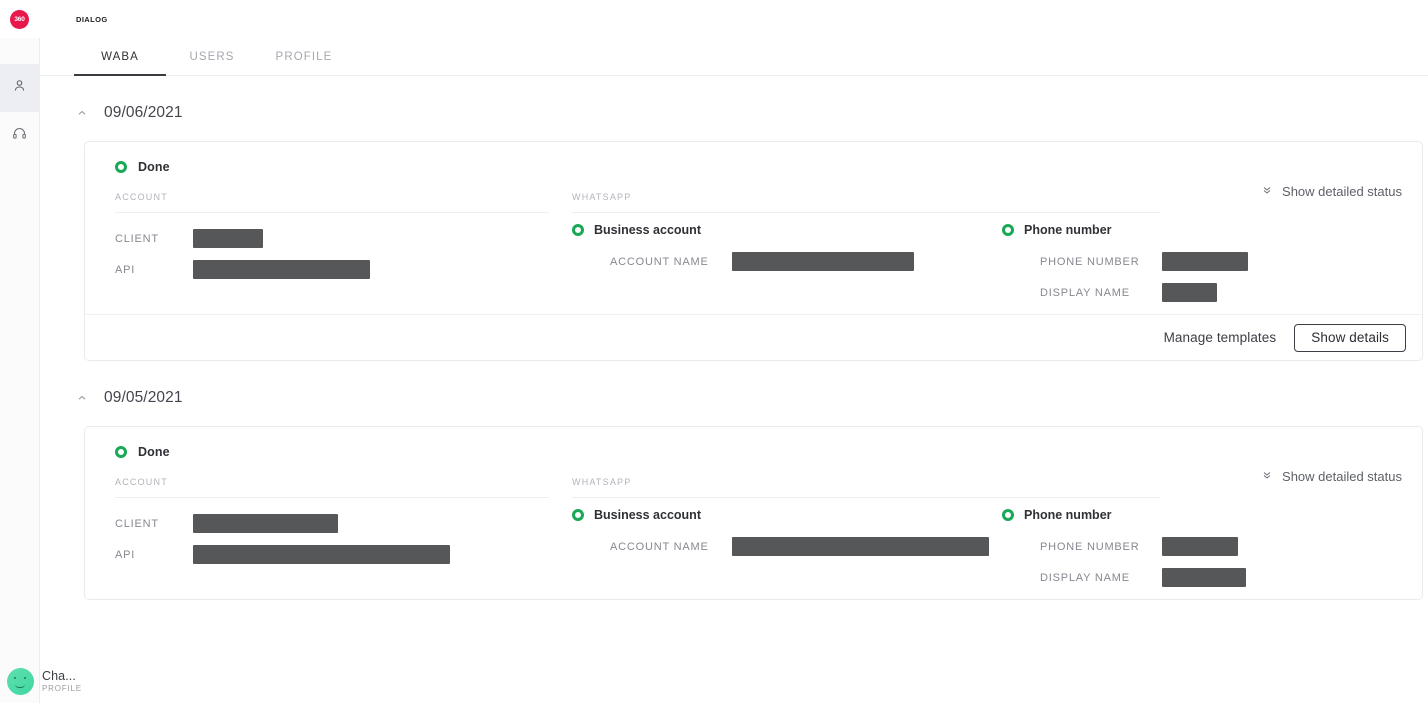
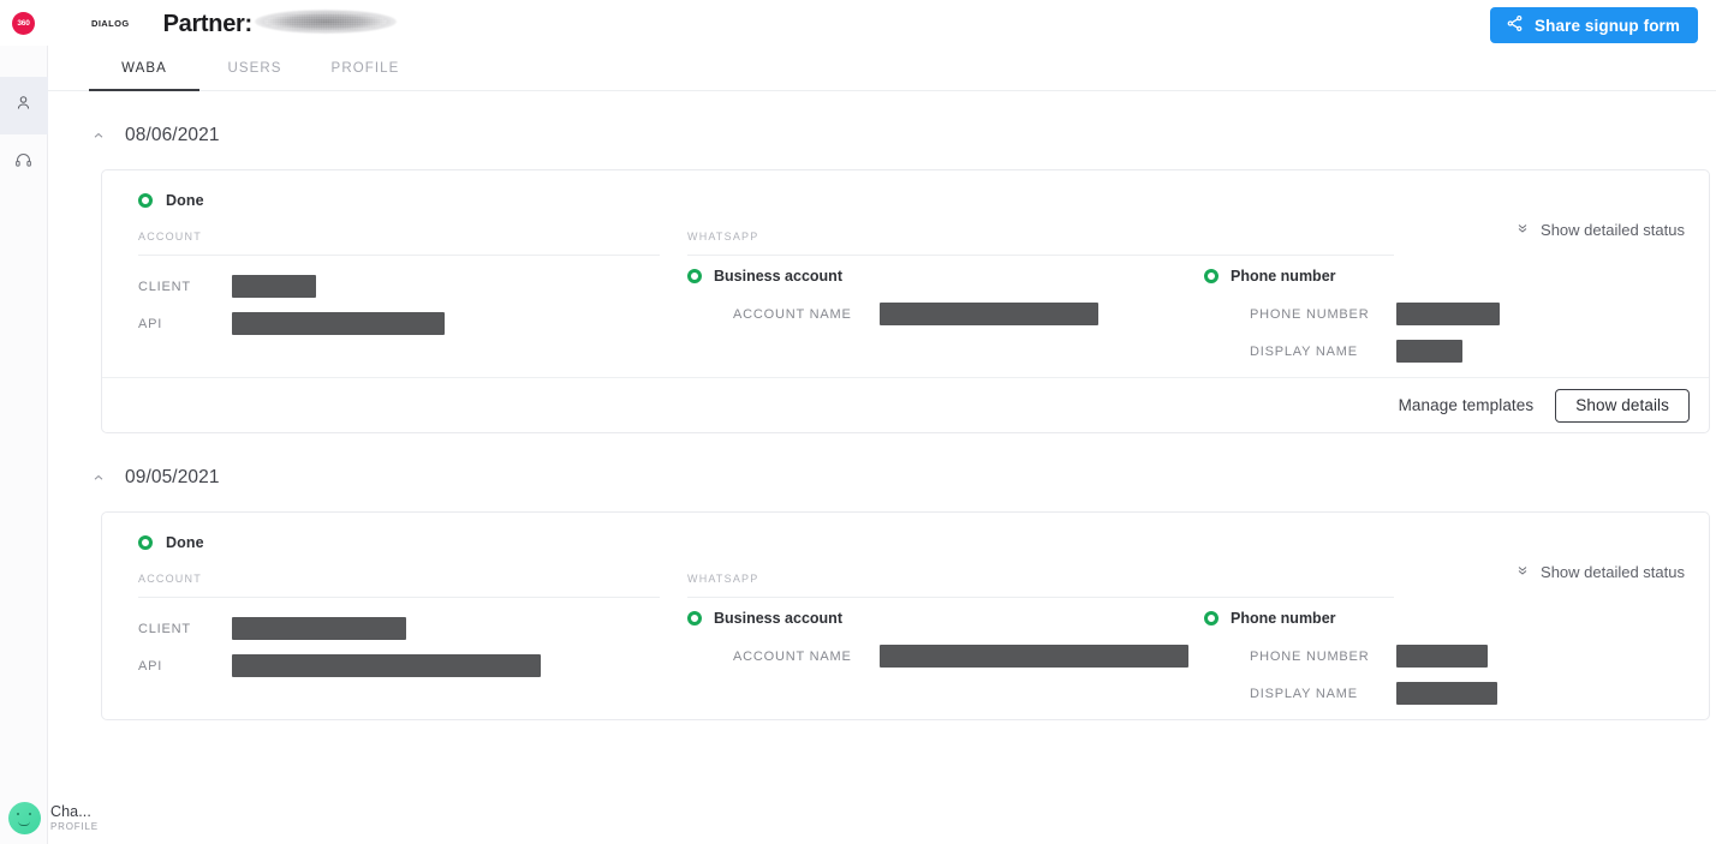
  Cha...
  PROFILE
  DIALOG
+ Partner:
+ Share signup form
  WABA
  USERS
  PROFILE
- 09/06/2021
+ 08/06/2021
  Done
  Show detailed status
  ACCOUNT
  CLIENT
  API
  WHATSAPP
  Business account
  ACCOUNT NAME
  Phone number
  PHONE NUMBER
  DISPLAY NAME
  Manage templates
  Show details
  09/05/2021
  Done
  Show detailed status
  ACCOUNT
  CLIENT
  API
  WHATSAPP
  Business account
  ACCOUNT NAME
  Phone number
  PHONE NUMBER
  DISPLAY NAME
